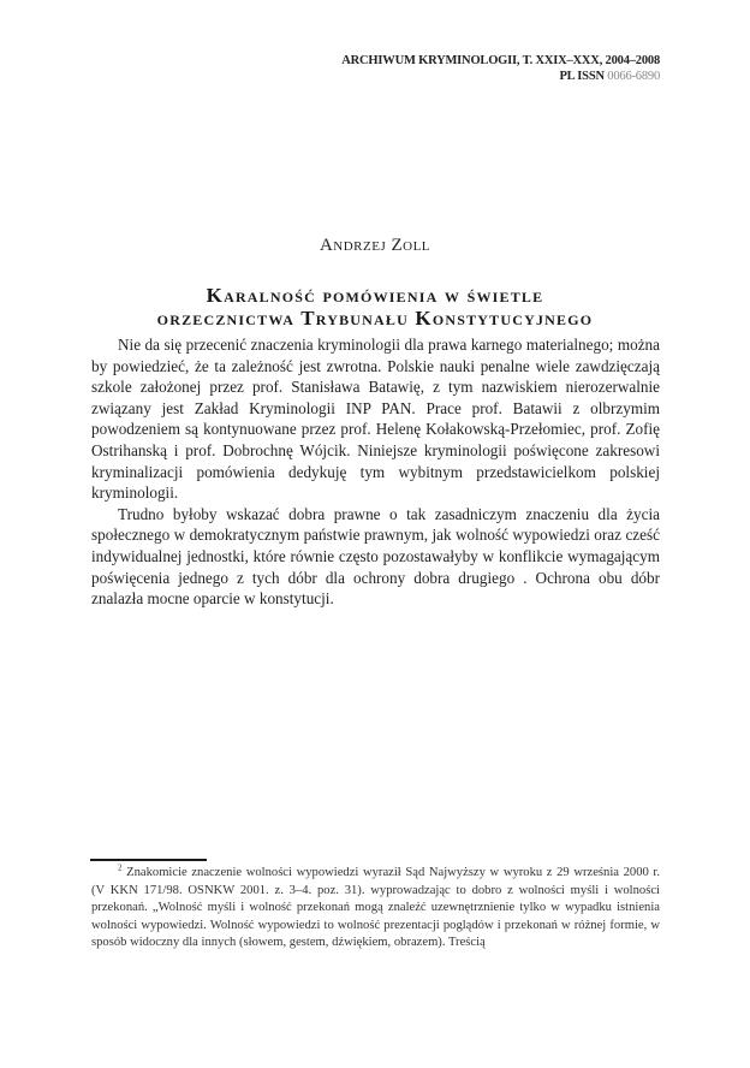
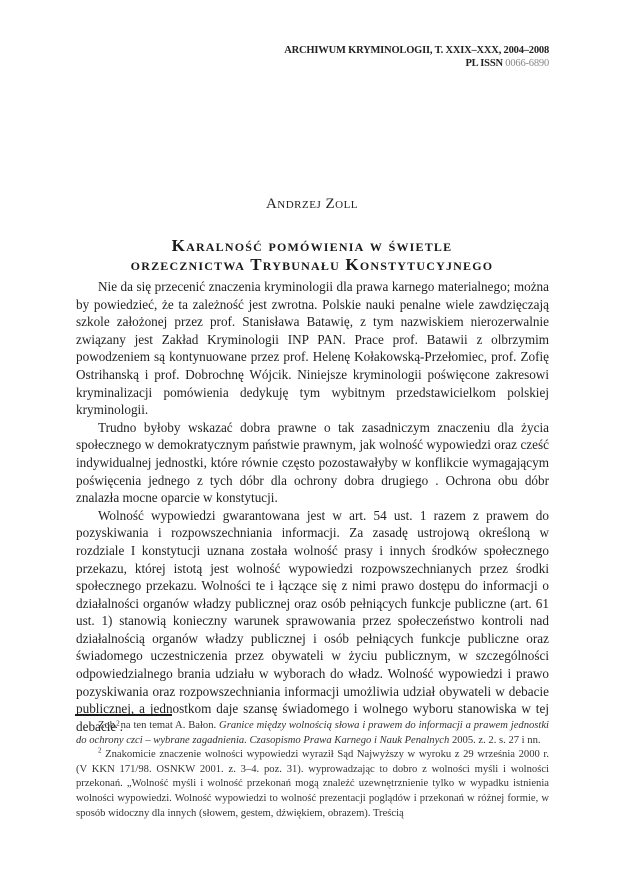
  ARCHIWUM KRYMINOLOGII, T. XXIX–XXX, 2004–2008
  PL ISSN 0066-6890
  Andrzej Zoll
  Karalność pomówienia w świetle
  orzecznictwa Trybunału Konstytucyjnego
  Nie da się przecenić znaczenia kryminologii dla prawa karnego materialnego; można by powiedzieć, że ta zależność jest zwrotna. Polskie nauki penalne wiele zawdzięczają szkole założonej przez prof. Stanisława Batawię, z tym nazwiskiem nierozerwalnie związany jest Zakład Kryminologii INP PAN. Prace prof. Batawii z olbrzymim powodzeniem są kontynuowane przez prof. Helenę Kołakowską-Przełomiec, prof. Zofię Ostrihanską i prof. Dobrochnę Wójcik. Niniejsze kryminologii poświęcone zakresowi kryminalizacji pomówienia dedykuję tym wybitnym przedstawicielkom polskiej kryminologii.
  Trudno byłoby wskazać dobra prawne o tak zasadniczym znaczeniu dla życia społecznego w demokratycznym państwie prawnym, jak wolność wypowiedzi oraz cześć indywidualnej jednostki, które równie często pozostawałyby w konflikcie wymagającym poświęcenia jednego z tych dóbr dla ochrony dobra drugiego . Ochrona obu dóbr znalazła mocne oparcie w konstytucji.
+ Wolność wypowiedzi gwarantowana jest w art. 54 ust. 1 razem z prawem do pozyskiwania i rozpowszechniania informacji. Za zasadę ustrojową określoną w rozdziale I konstytucji uznana została wolność prasy i innych środków społecznego przekazu, której istotą jest wolność wypowiedzi rozpowszechnianych przez środki społecznego przekazu. Wolności te i łączące się z nimi prawo dostępu do informacji o działalności organów władzy publicznej oraz osób pełniących funkcje publiczne (art. 61 ust. 1) stanowią konieczny warunek sprawowania przez społeczeństwo kontroli nad działalnością organów władzy publicznej i osób pełniących funkcje publiczne oraz świadomego uczestniczenia przez obywateli w życiu publicznym, w szczególności odpowiedzialnego brania udziału w wyborach do władz. Wolność wypowiedzi i prawo pozyskiwania oraz rozpowszechniania informacji umożliwia udział obywateli w debacie publicznej, a jednostkom daje szansę świadomego i wolnego wyboru stanowiska w tej debacie2.
+ Zob. na ten temat A. Bałon. Granice między wolnością słowa i prawem do informacji a prawem jednostki do ochrony czci – wybrane zagadnienia. Czasopismo Prawa Karnego i Nauk Penalnych 2005. z. 2. s. 27 i nn.
  2 Znakomicie znaczenie wolności wypowiedzi wyraził Sąd Najwyższy w wyroku z 29 września 2000 r. (V KKN 171/98. OSNKW 2001. z. 3–4. poz. 31). wyprowadzając to dobro z wolności myśli i wolności przekonań. „Wolność myśli i wolność przekonań mogą znaleźć uzewnętrznienie tylko w wypadku istnienia wolności wypowiedzi. Wolność wypowiedzi to wolność prezentacji poglądów i przekonań w różnej formie, w sposób widoczny dla innych (słowem, gestem, dźwiękiem, obrazem). Treścią
